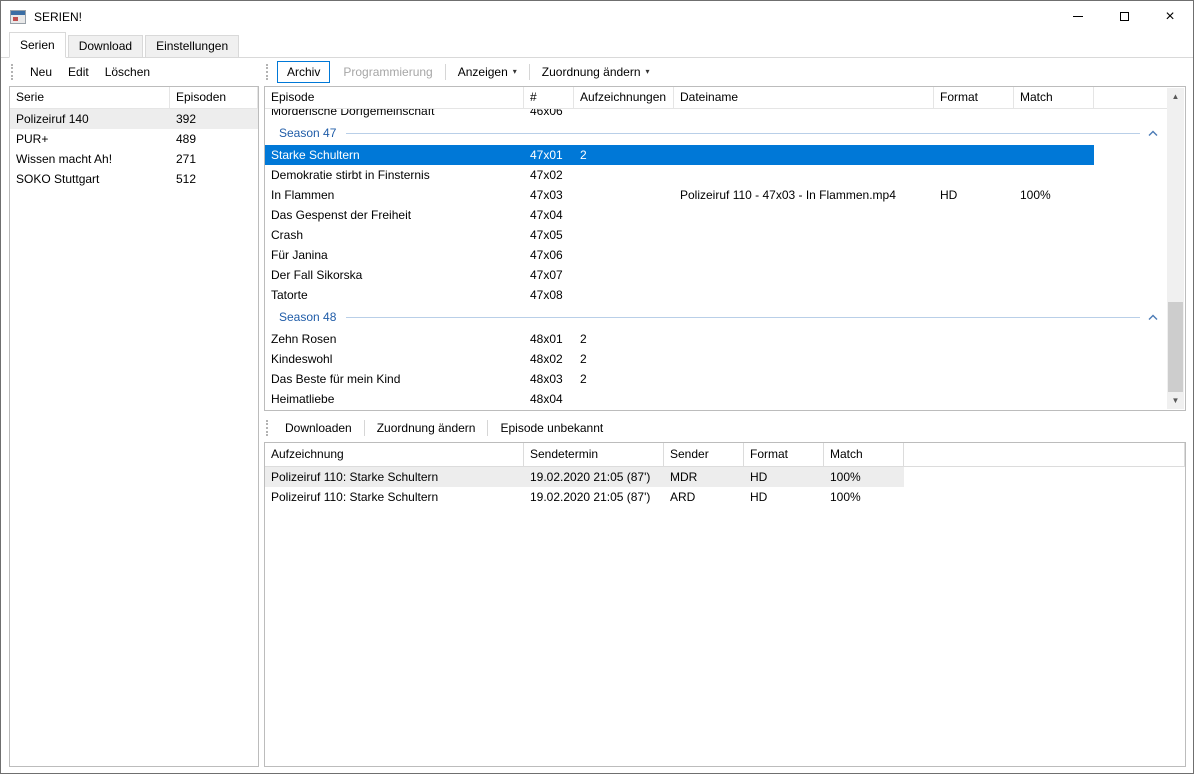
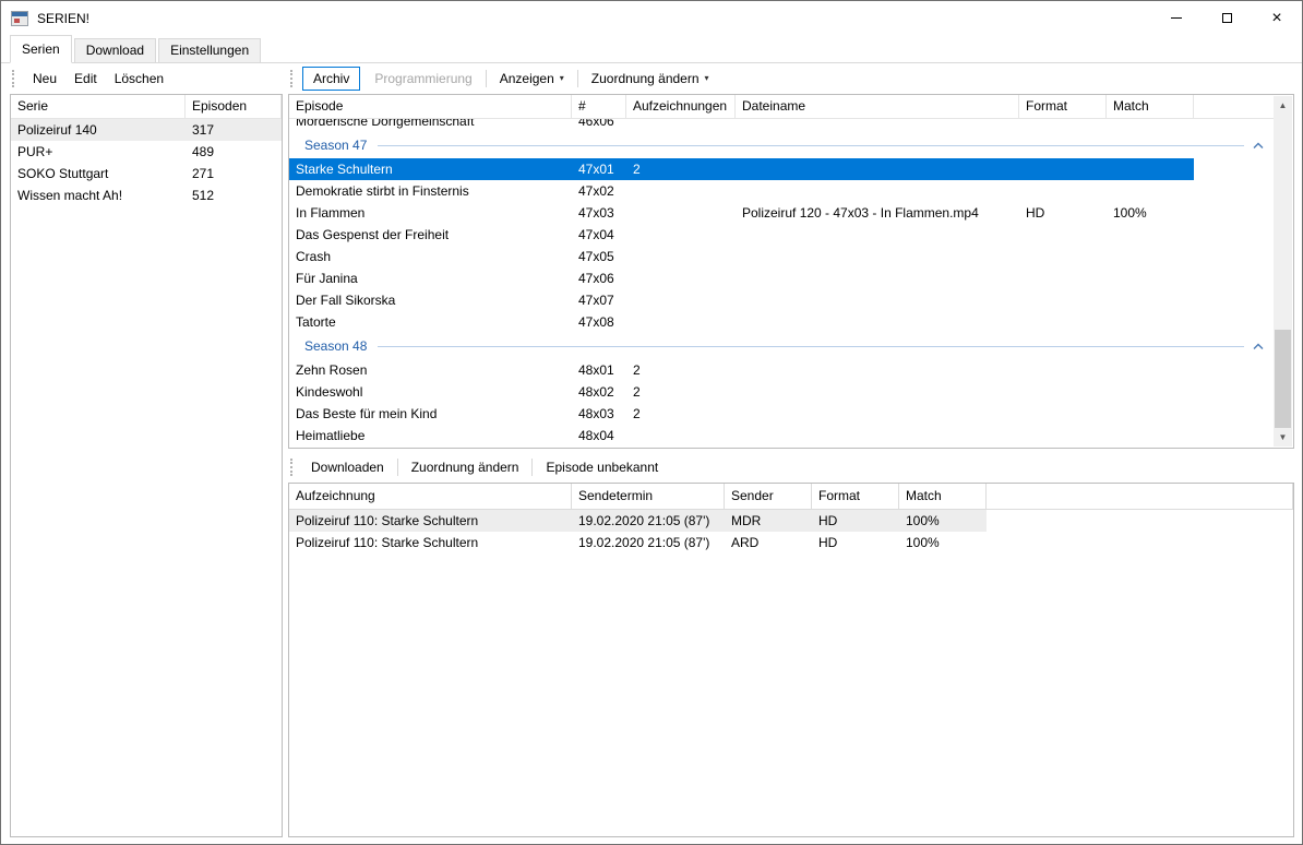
  SERIEN!
  ×
  Serien
  Download
  Einstellungen
  Neu
  Edit
  Löschen
  Serie
  Episoden
  Polizeiruf 140
- 392
+ 317
  PUR+
  489
- Wissen macht Ah!
+ SOKO Stuttgart
  271
- SOKO Stuttgart
+ Wissen macht Ah!
  512
  Archiv
  Programmierung
  Anzeigen
  ▾
  Zuordnung ändern
  ▾
  Episode
  #
  Aufzeichnungen
  Dateiname
  Format
  Match
  Mörderische Dorfgemeinschaft
  46x06
  Season 47
  Starke Schultern
  47x01
  2
  Demokratie stirbt in Finsternis
  47x02
  In Flammen
  47x03
- Polizeiruf 110 - 47x03 - In Flammen.mp4
+ Polizeiruf 120 - 47x03 - In Flammen.mp4
  HD
  100%
  Das Gespenst der Freiheit
  47x04
  Crash
  47x05
  Für Janina
  47x06
  Der Fall Sikorska
  47x07
  Tatorte
  47x08
  Season 48
  Zehn Rosen
  48x01
  2
  Kindeswohl
  48x02
  2
  Das Beste für mein Kind
  48x03
  2
  Heimatliebe
  48x04
  ▲
  ▼
  Downloaden
  Zuordnung ändern
  Episode unbekannt
  Aufzeichnung
  Sendetermin
  Sender
  Format
  Match
  Polizeiruf 110: Starke Schultern
  19.02.2020 21:05 (87')
  MDR
  HD
  100%
  Polizeiruf 110: Starke Schultern
  19.02.2020 21:05 (87')
  ARD
  HD
  100%
